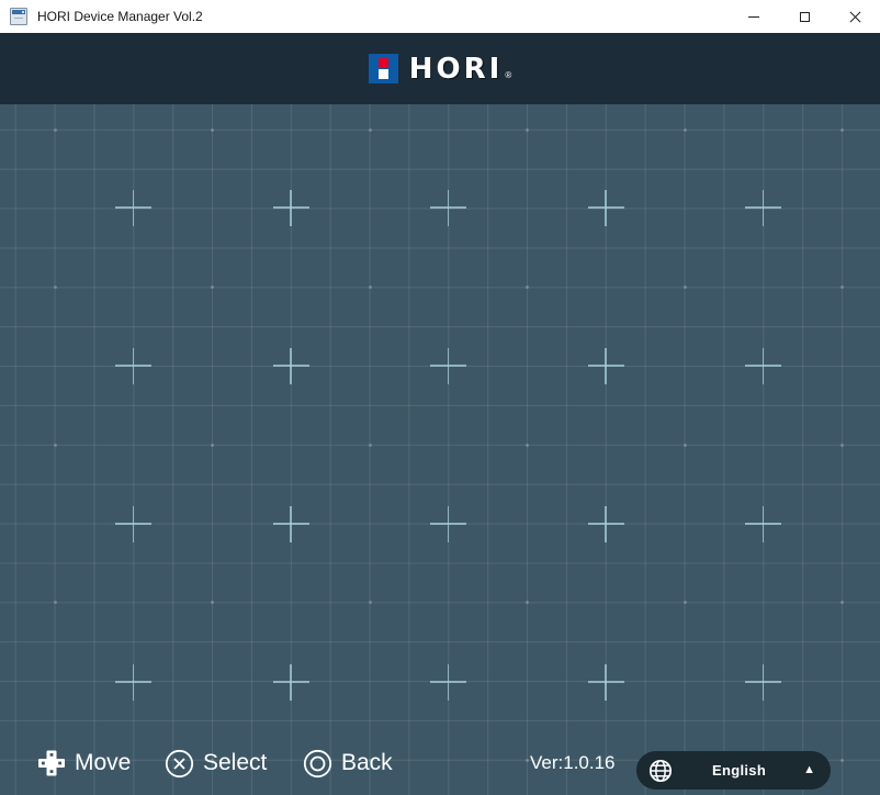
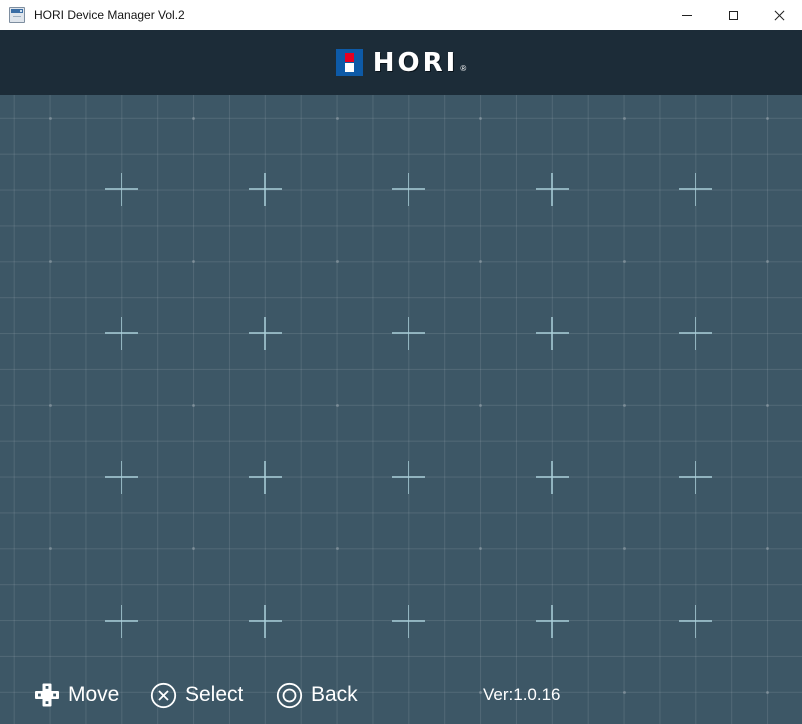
  HORI Device Manager Vol.2
  HORI
  ®
  Move
  Select
  Back
  Ver:1.0.16
- English
- ▲
